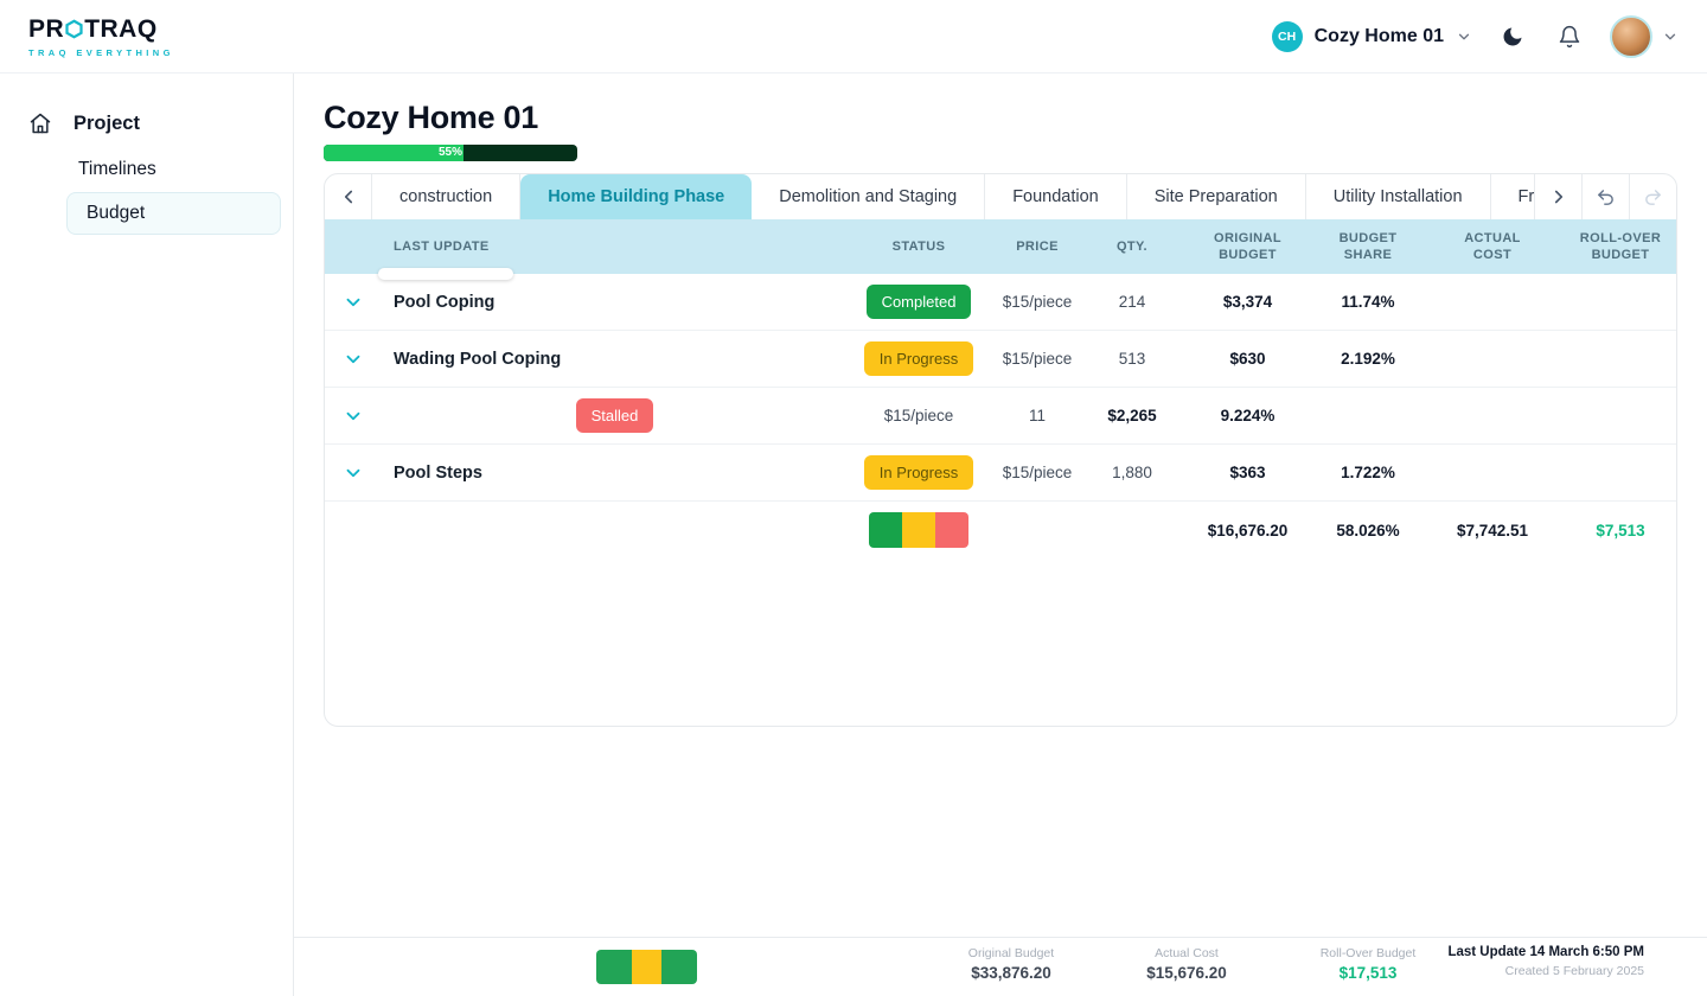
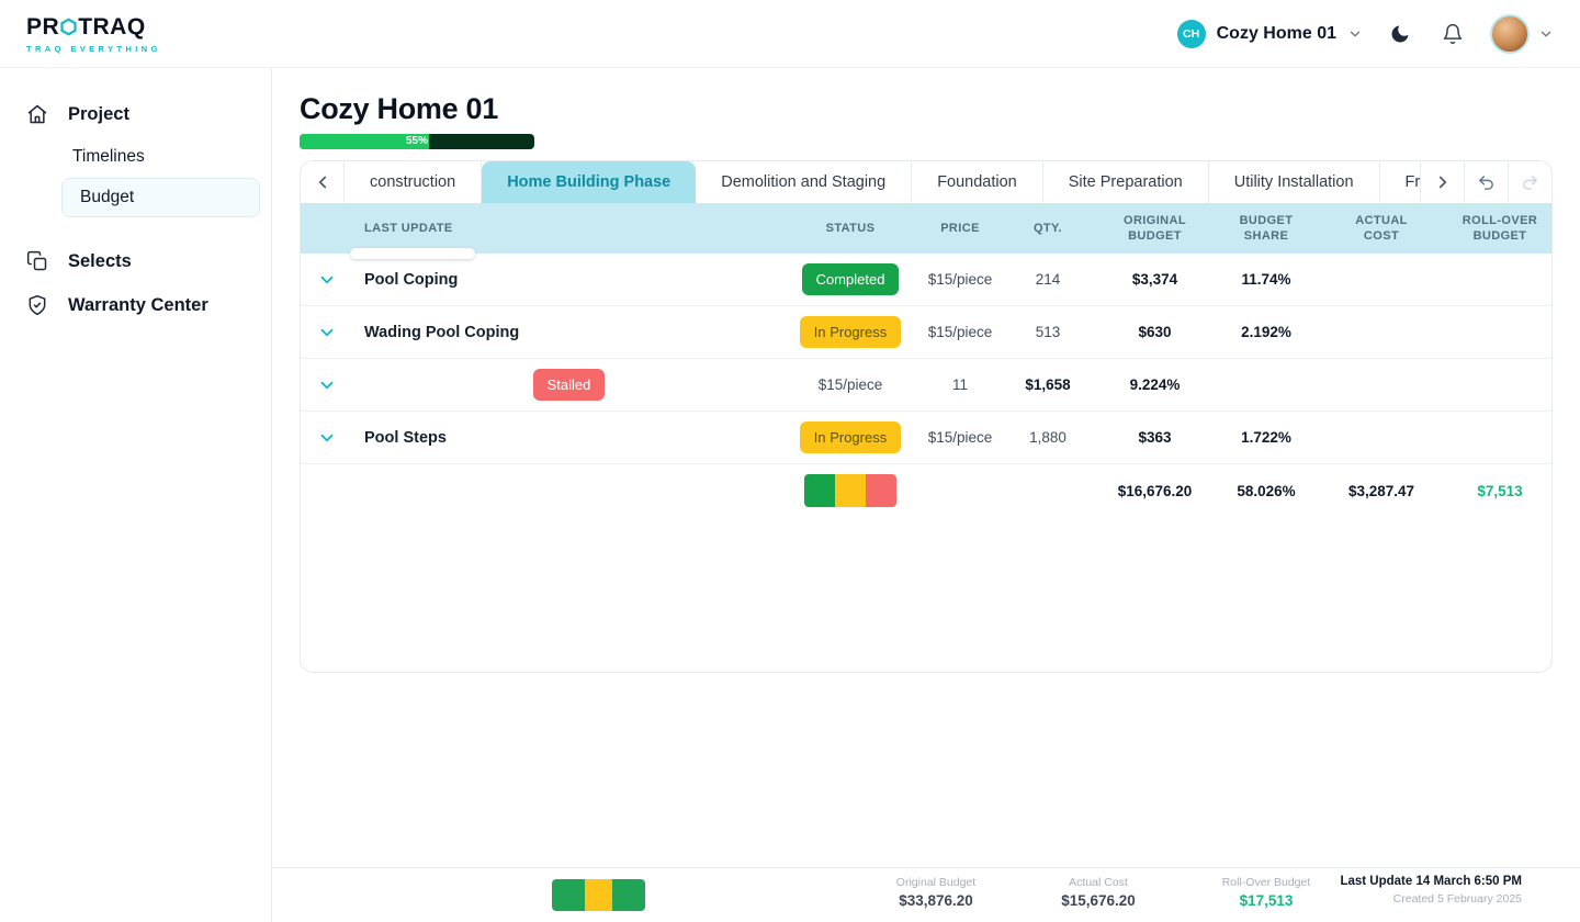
  PR
  TRAQ
  TRAQ EVERYTHING
  CH
  Cozy Home 01
  Project
  Timelines
  Budget
+ Selects
+ Warranty Center
  Cozy Home 01
  55%
  construction
  Home Building Phase
  Demolition and Staging
  Foundation
  Site Preparation
  Utility Installation
  LAST UPDATE
  STATUS
  PRICE
  QTY.
  ORIGINAL BUDGET
  BUDGET SHARE
  ACTUAL COST
  ROLL-OVER BUDGET
  Pool Coping
  Completed
  $15/piece
  214
  $3,374
  11.74%
  Wading Pool Coping
  In Progress
  $15/piece
  513
  $630
  2.192%
  Stalled
  $15/piece
  11
- $2,265
+ $1,658
  9.224%
  Pool Steps
  In Progress
  $15/piece
  1,880
  $363
  1.722%
  $16,676.20
  58.026%
- $7,742.51
+ $3,287.47
  $7,513
  Original Budget
  $33,876.20
  Actual Cost
  $15,676.20
  Roll-Over Budget
  $17,513
  Last Update 14 March 6:50 PM
  Created 5 February 2025
